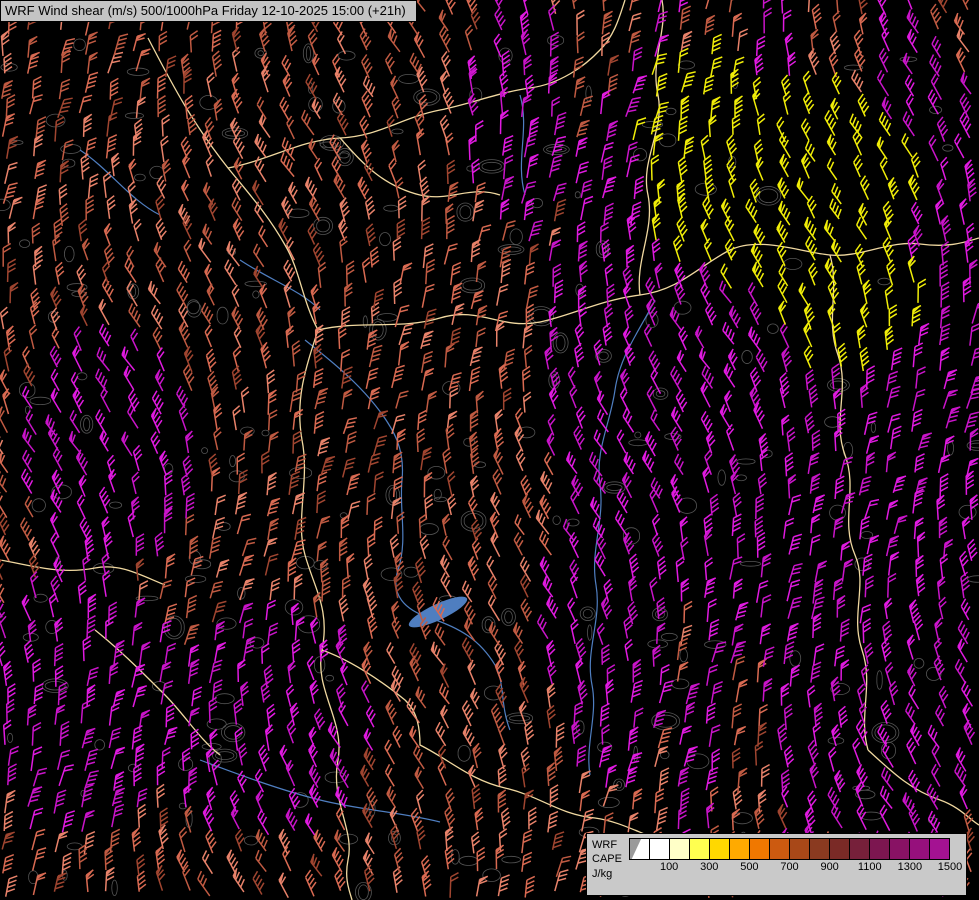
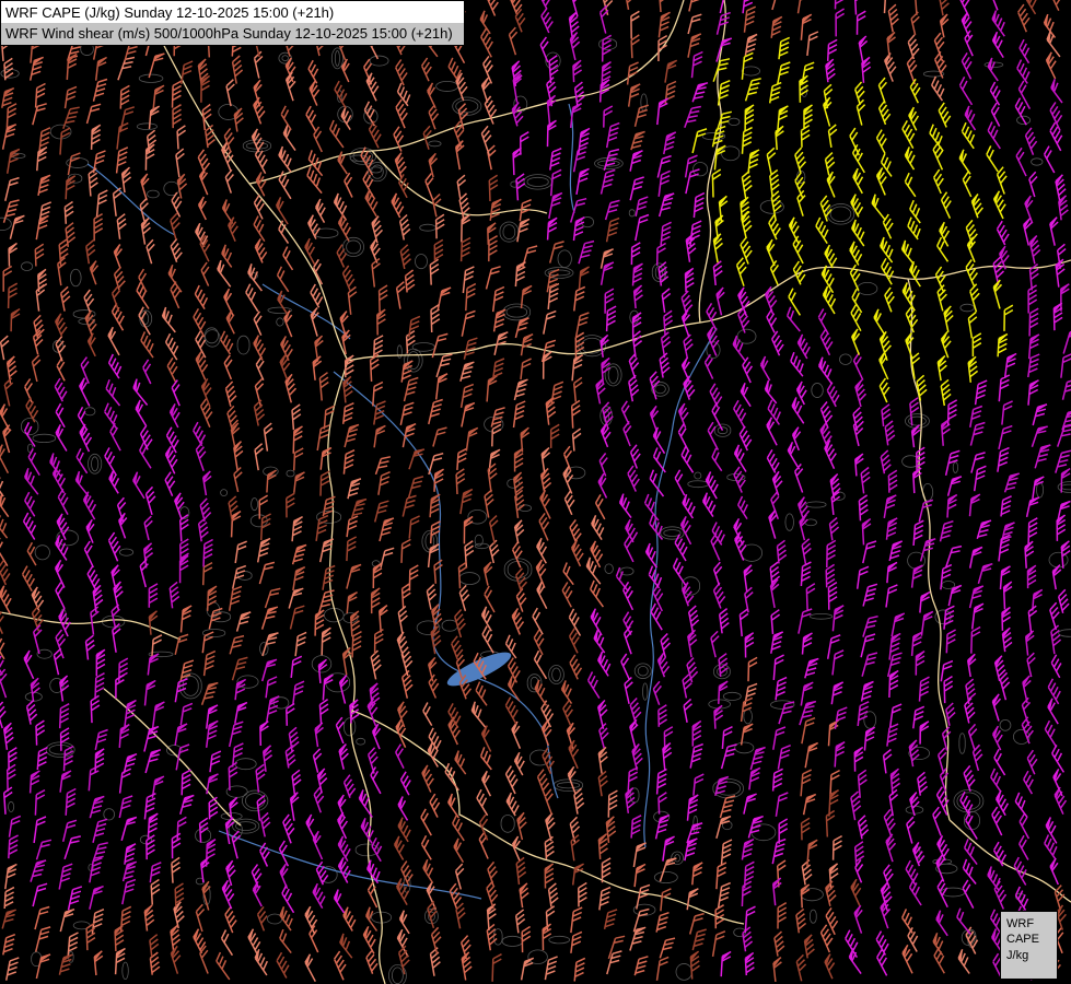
+ WRF CAPE (J/kg) Sunday 12-10-2025 15:00 (+21h)
- WRF Wind shear (m/s) 500/1000hPa Friday 12-10-2025 15:00 (+21h)
+ WRF Wind shear (m/s) 500/1000hPa Sunday 12-10-2025 15:00 (+21h)
  WRF
  CAPE
  J/kg
- 100
- 300
- 500
- 700
- 900
- 1100
- 1300
- 1500
